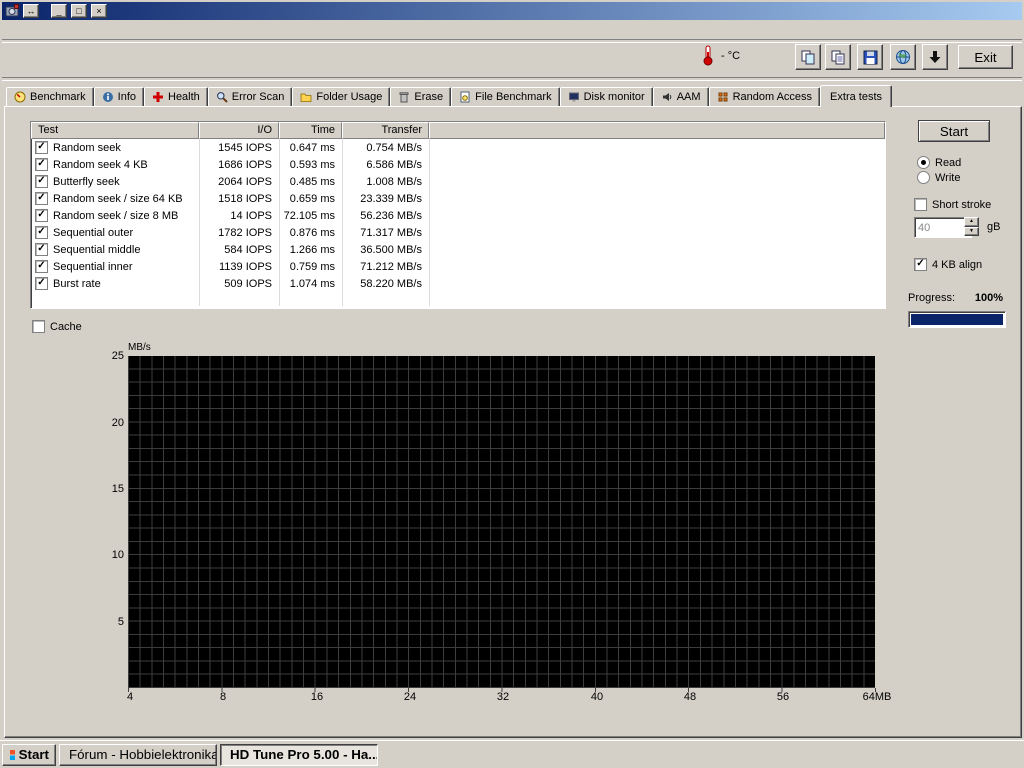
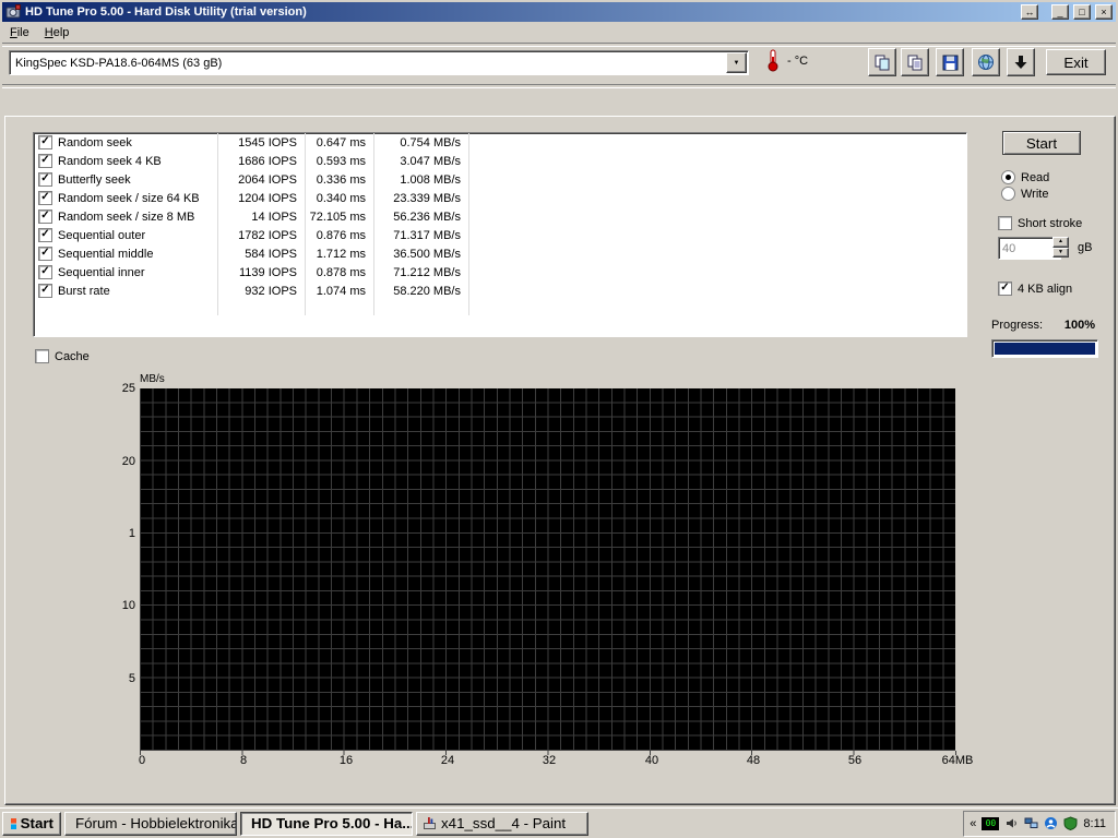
+ HD Tune Pro 5.00 - Hard Disk Utility (trial version)
  ↔
  _
  □
  ×
+ File
+ Help
+ KingSpec KSD-PA18.6-064MS (63 gB)
  - °C
  Exit
- Benchmark
- Info
- Health
- Error Scan
- Folder Usage
- Erase
- File Benchmark
- Disk monitor
- AAM
- Random Access
- Extra tests
- Test
- I/O
- Time
- Transfer
  ✓
  Random seek
  1545 IOPS
  0.647 ms
  0.754 MB/s
  ✓
  Random seek 4 KB
  1686 IOPS
  0.593 ms
- 6.586 MB/s
+ 3.047 MB/s
  ✓
  Butterfly seek
  2064 IOPS
- 0.485 ms
+ 0.336 ms
  1.008 MB/s
  ✓
  Random seek / size 64 KB
- 1518 IOPS
+ 1204 IOPS
- 0.659 ms
+ 0.340 ms
  23.339 MB/s
  ✓
  Random seek / size 8 MB
  14 IOPS
  72.105 ms
  56.236 MB/s
  ✓
  Sequential outer
  1782 IOPS
  0.876 ms
  71.317 MB/s
  ✓
  Sequential middle
  584 IOPS
- 1.266 ms
+ 1.712 ms
  36.500 MB/s
  ✓
  Sequential inner
  1139 IOPS
- 0.759 ms
+ 0.878 ms
  71.212 MB/s
  ✓
  Burst rate
- 509 IOPS
+ 932 IOPS
  1.074 ms
  58.220 MB/s
  Cache
  Start
  Read
  Write
  Short stroke
  40
  gB
  ✓
  4 KB align
  Progress:
  100%
  MB/s
  25
  20
- 15
+ 1
  10
  5
- 4
+ 0
  8
  16
  24
  32
  40
  48
  56
  64MB
  Start
  Fórum - Hobbielektronika
  HD Tune Pro 5.00 - Ha..
+ x41_ssd__4 - Paint
+ «
+ 00
+ 8:11
